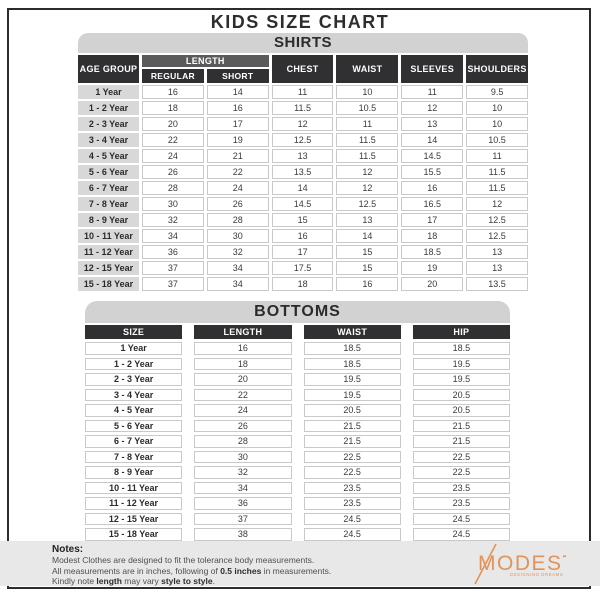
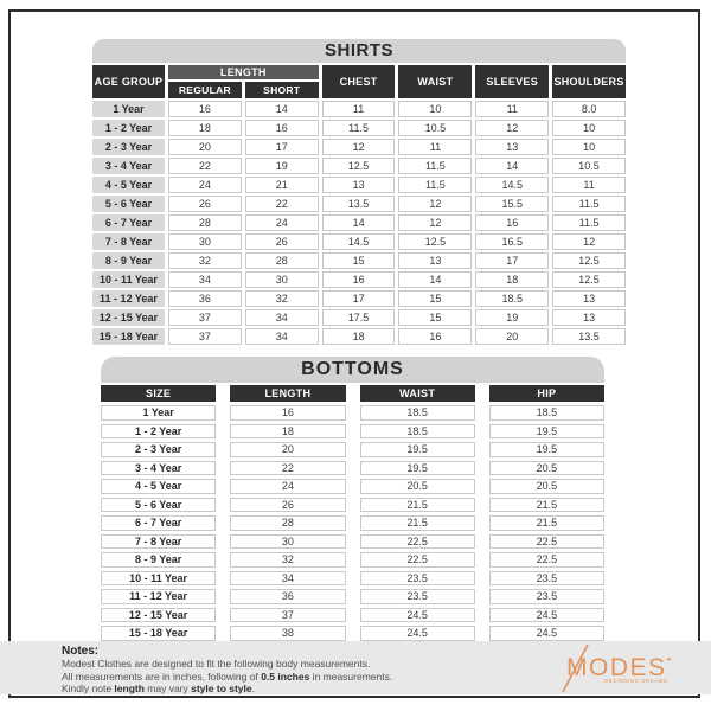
- KIDS SIZE CHART
  SHIRTS
  AGE GROUP
  LENGTH
  REGULAR
  SHORT
  CHEST
  WAIST
  SLEEVES
  SHOULDERS
  1 Year
  16
  14
  11
  10
  11
- 9.5
+ 8.0
  1 - 2 Year
  18
  16
  11.5
  10.5
  12
  10
  2 - 3 Year
  20
  17
  12
  11
  13
  10
  3 - 4 Year
  22
  19
  12.5
  11.5
  14
  10.5
  4 - 5 Year
  24
  21
  13
  11.5
  14.5
  11
  5 - 6 Year
  26
  22
  13.5
  12
  15.5
  11.5
  6 - 7 Year
  28
  24
  14
  12
  16
  11.5
  7 - 8 Year
  30
  26
  14.5
  12.5
  16.5
  12
  8 - 9 Year
  32
  28
  15
  13
  17
  12.5
  10 - 11 Year
  34
  30
  16
  14
  18
  12.5
  11 - 12 Year
  36
  32
  17
  15
  18.5
  13
  12 - 15 Year
  37
  34
  17.5
  15
  19
  13
  15 - 18 Year
  37
  34
  18
  16
  20
  13.5
  BOTTOMS
  SIZE
  LENGTH
  WAIST
  HIP
  1 Year
  16
  18.5
  18.5
  1 - 2 Year
  18
  18.5
  19.5
  2 - 3 Year
  20
  19.5
  19.5
  3 - 4 Year
  22
  19.5
  20.5
  4 - 5 Year
  24
  20.5
  20.5
  5 - 6 Year
  26
  21.5
  21.5
  6 - 7 Year
  28
  21.5
  21.5
  7 - 8 Year
  30
  22.5
  22.5
  8 - 9 Year
  32
  22.5
  22.5
  10 - 11 Year
  34
  23.5
  23.5
  11 - 12 Year
  36
  23.5
  23.5
  12 - 15 Year
  37
  24.5
  24.5
  15 - 18 Year
  38
  24.5
  24.5
  Notes:
- Modest Clothes are designed to fit the tolerance body measurements.
+ Modest Clothes are designed to fit the following body measurements.
  All measurements are in inches, following of 0.5 inches in measurements.
  Kindly note length may vary style to style.
  MODES
